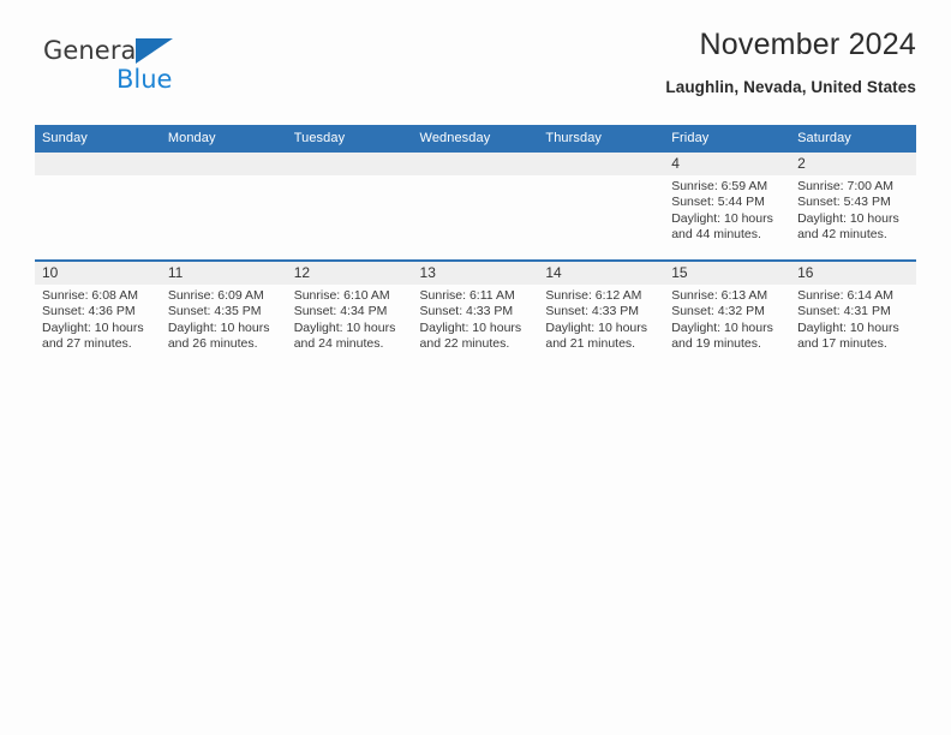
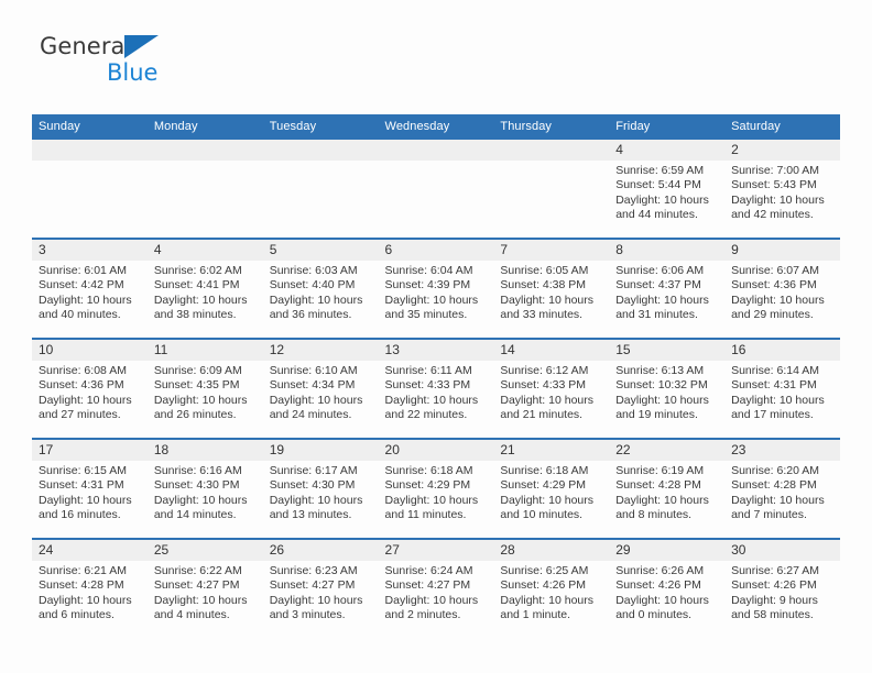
  General
  Blue
- November 2024
- Laughlin, Nevada, United States
  Sunday	Monday	Tuesday	Wednesday	Thursday	Friday	Saturday
  					4Sunrise: 6:59 AMSunset: 5:44 PMDaylight: 10 hours and 44 minutes.	2Sunrise: 7:00 AMSunset: 5:43 PMDaylight: 10 hours and 42 minutes.
+ 3Sunrise: 6:01 AMSunset: 4:42 PMDaylight: 10 hours and 40 minutes.	4Sunrise: 6:02 AMSunset: 4:41 PMDaylight: 10 hours and 38 minutes.	5Sunrise: 6:03 AMSunset: 4:40 PMDaylight: 10 hours and 36 minutes.	6Sunrise: 6:04 AMSunset: 4:39 PMDaylight: 10 hours and 35 minutes.	7Sunrise: 6:05 AMSunset: 4:38 PMDaylight: 10 hours and 33 minutes.	8Sunrise: 6:06 AMSunset: 4:37 PMDaylight: 10 hours and 31 minutes.	9Sunrise: 6:07 AMSunset: 4:36 PMDaylight: 10 hours and 29 minutes.
- 10Sunrise: 6:08 AMSunset: 4:36 PMDaylight: 10 hours and 27 minutes.	11Sunrise: 6:09 AMSunset: 4:35 PMDaylight: 10 hours and 26 minutes.	12Sunrise: 6:10 AMSunset: 4:34 PMDaylight: 10 hours and 24 minutes.	13Sunrise: 6:11 AMSunset: 4:33 PMDaylight: 10 hours and 22 minutes.	14Sunrise: 6:12 AMSunset: 4:33 PMDaylight: 10 hours and 21 minutes.	15Sunrise: 6:13 AMSunset: 4:32 PMDaylight: 10 hours and 19 minutes.	16Sunrise: 6:14 AMSunset: 4:31 PMDaylight: 10 hours and 17 minutes.
+ 10Sunrise: 6:08 AMSunset: 4:36 PMDaylight: 10 hours and 27 minutes.	11Sunrise: 6:09 AMSunset: 4:35 PMDaylight: 10 hours and 26 minutes.	12Sunrise: 6:10 AMSunset: 4:34 PMDaylight: 10 hours and 24 minutes.	13Sunrise: 6:11 AMSunset: 4:33 PMDaylight: 10 hours and 22 minutes.	14Sunrise: 6:12 AMSunset: 4:33 PMDaylight: 10 hours and 21 minutes.	15Sunrise: 6:13 AMSunset: 10:32 PMDaylight: 10 hours and 19 minutes.	16Sunrise: 6:14 AMSunset: 4:31 PMDaylight: 10 hours and 17 minutes.
+ 17Sunrise: 6:15 AMSunset: 4:31 PMDaylight: 10 hours and 16 minutes.	18Sunrise: 6:16 AMSunset: 4:30 PMDaylight: 10 hours and 14 minutes.	19Sunrise: 6:17 AMSunset: 4:30 PMDaylight: 10 hours and 13 minutes.	20Sunrise: 6:18 AMSunset: 4:29 PMDaylight: 10 hours and 11 minutes.	21Sunrise: 6:18 AMSunset: 4:29 PMDaylight: 10 hours and 10 minutes.	22Sunrise: 6:19 AMSunset: 4:28 PMDaylight: 10 hours and 8 minutes.	23Sunrise: 6:20 AMSunset: 4:28 PMDaylight: 10 hours and 7 minutes.
+ 24Sunrise: 6:21 AMSunset: 4:28 PMDaylight: 10 hours and 6 minutes.	25Sunrise: 6:22 AMSunset: 4:27 PMDaylight: 10 hours and 4 minutes.	26Sunrise: 6:23 AMSunset: 4:27 PMDaylight: 10 hours and 3 minutes.	27Sunrise: 6:24 AMSunset: 4:27 PMDaylight: 10 hours and 2 minutes.	28Sunrise: 6:25 AMSunset: 4:26 PMDaylight: 10 hours and 1 minute.	29Sunrise: 6:26 AMSunset: 4:26 PMDaylight: 10 hours and 0 minutes.	30Sunrise: 6:27 AMSunset: 4:26 PMDaylight: 9 hours and 58 minutes.
